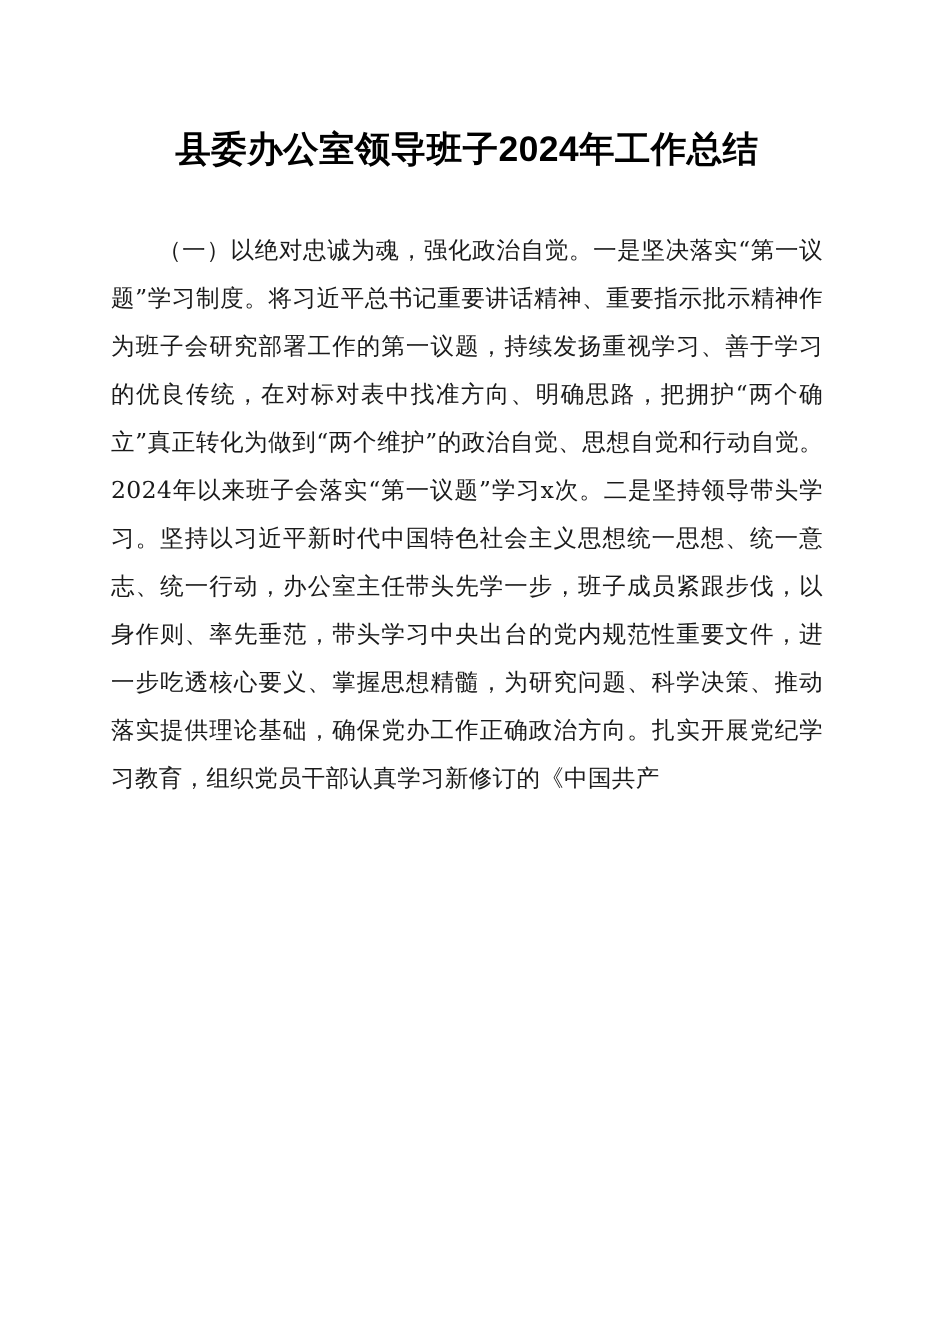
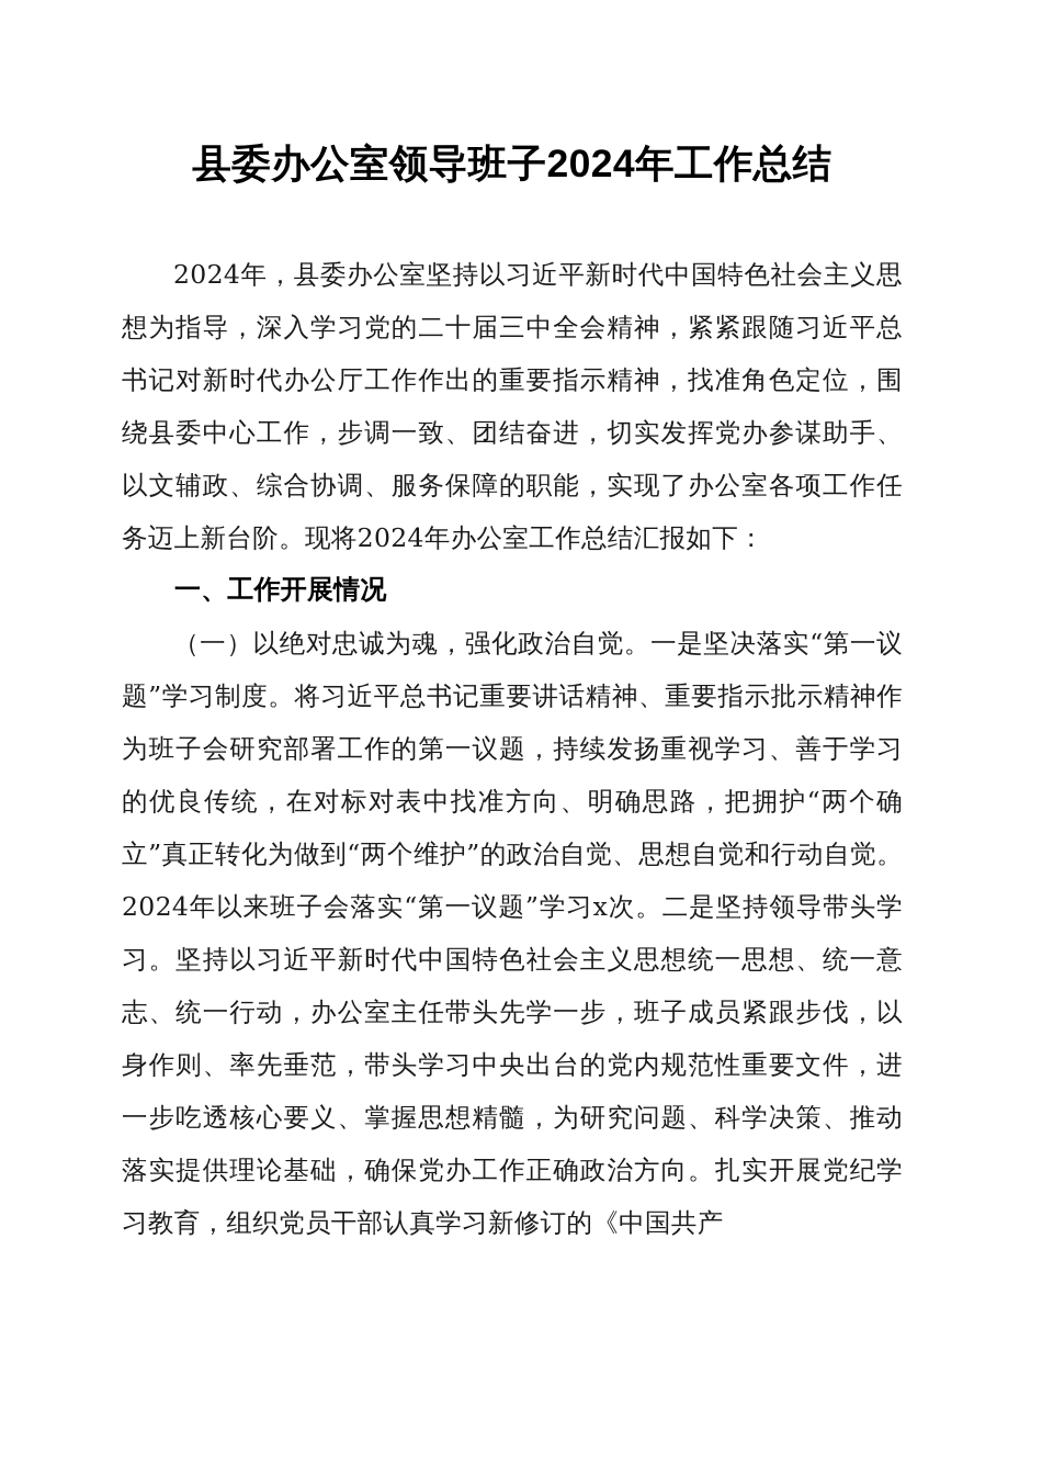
  县委办公室领导班子2024年工作总结
+ 2024年，县委办公室坚持以习近平新时代中国特色社会主义思想为指导，深入学习党的二十届三中全会精神，紧紧跟随习近平总书记对新时代办公厅工作作出的重要指示精神，找准角色定位，围绕县委中心工作，步调一致、团结奋进，切实发挥党办参谋助手、以文辅政、综合协调、服务保障的职能，实现了办公室各项工作任务迈上新台阶。现将2024年办公室工作总结汇报如下：
+ 一、工作开展情况
  （一）以绝对忠诚为魂，强化政治自觉。一是坚决落实“第一议题”学习制度。将习近平总书记重要讲话精神、重要指示批示精神作为班子会研究部署工作的第一议题，持续发扬重视学习、善于学习的优良传统，在对标对表中找准方向、明确思路，把拥护“两个确立”真正转化为做到“两个维护”的政治自觉、思想自觉和行动自觉。2024年以来班子会落实“第一议题”学习x次。二是坚持领导带头学习。坚持以习近平新时代中国特色社会主义思想统一思想、统一意志、统一行动，办公室主任带头先学一步，班子成员紧跟步伐，以身作则、率先垂范，带头学习中央出台的党内规范性重要文件，进一步吃透核心要义、掌握思想精髓，为研究问题、科学决策、推动落实提供理论基础，确保党办工作正确政治方向。扎实开展党纪学习教育，组织党员干部认真学习新修订的《中国共产
